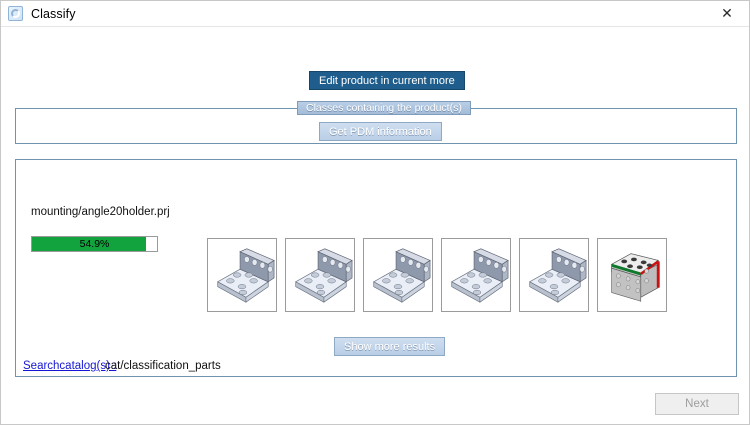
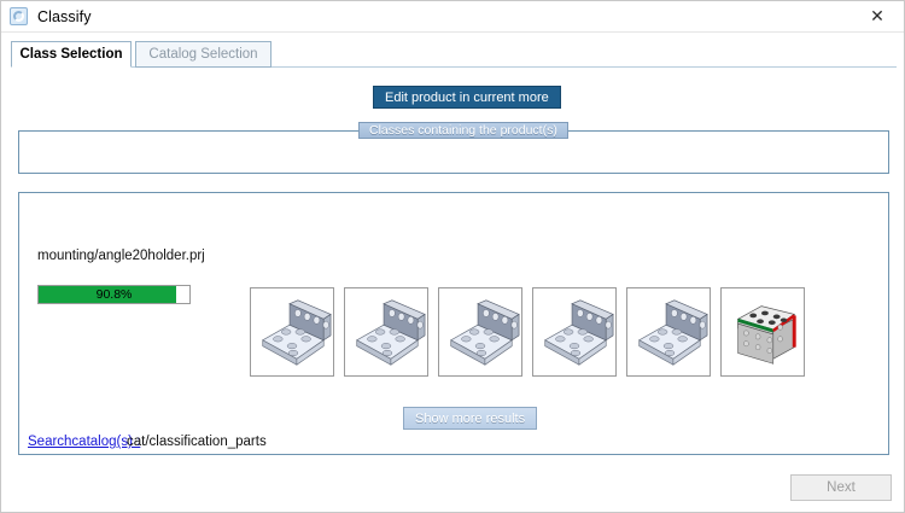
  Classify
  ✕
+ Class Selection
+ Catalog Selection
  Edit product in current more
  Classes containing the product(s)
- Get PDM information
  mounting/angle20holder.prj
- 54.9%
+ 90.8%
  Show more results
  Searchcatalog(s) :
  cat/classification_parts
  Next
